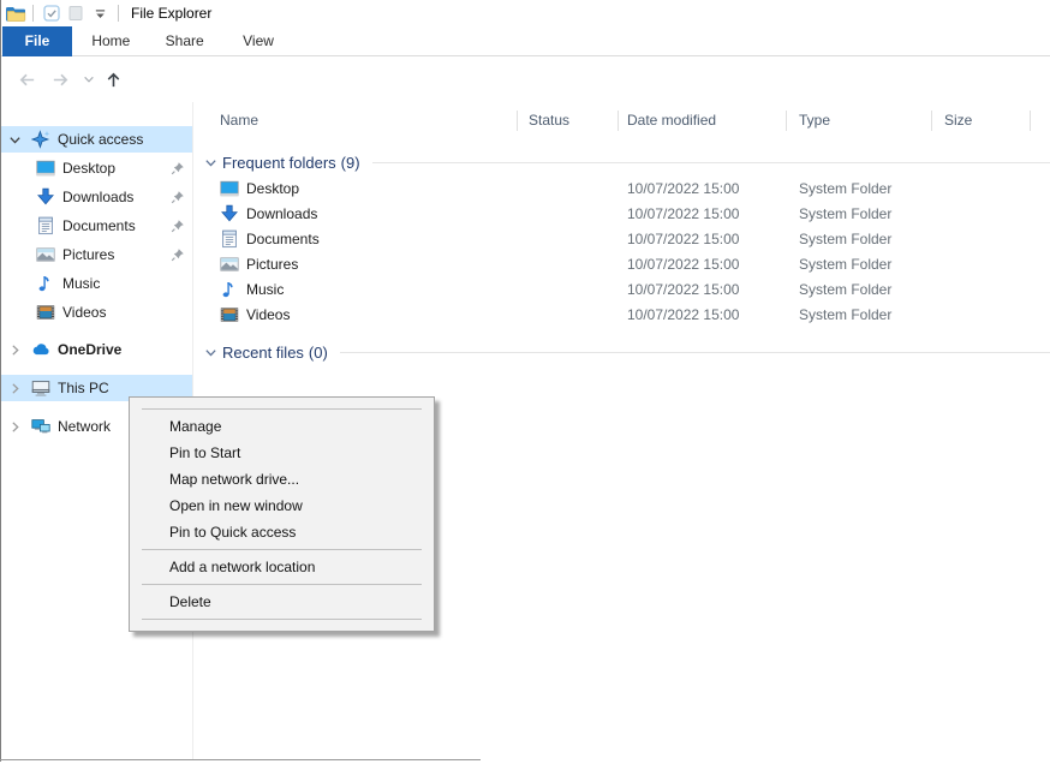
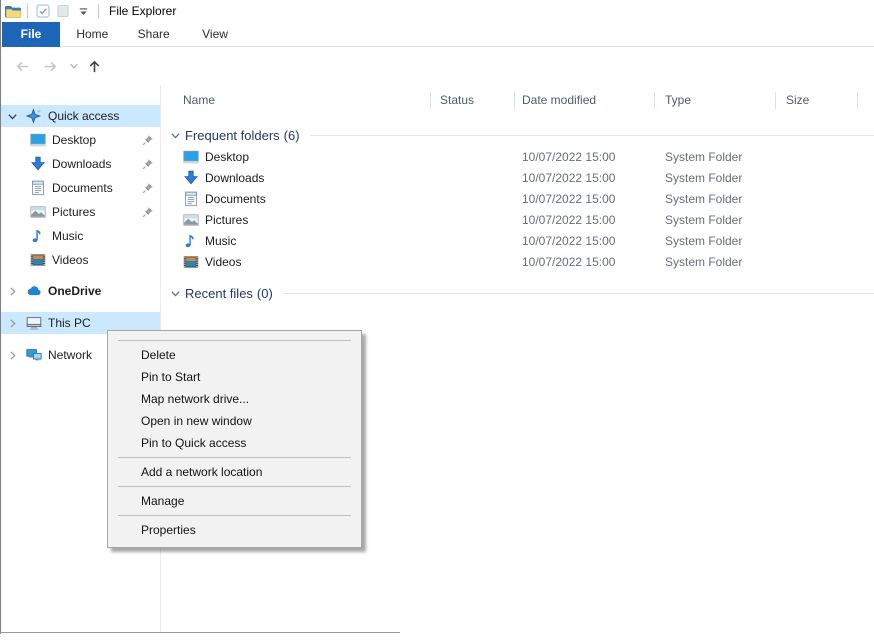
  File Explorer
  File Home Share View
  Quick access
  Desktop
  Downloads
  Documents
  Pictures
  Music
  Videos
  OneDrive
  This PC
  Network
  Name
  Status
  Date modified
  Type
  Size
  Frequent folders
- (9)
+ (6)
  Desktop
  10/07/2022 15:00
  System Folder
  Downloads
  10/07/2022 15:00
  System Folder
  Documents
  10/07/2022 15:00
  System Folder
  Pictures
  10/07/2022 15:00
  System Folder
  Music
  10/07/2022 15:00
  System Folder
  Videos
  10/07/2022 15:00
  System Folder
  Recent files
  (0)
- Manage
+ Delete
  Pin to Start
  Map network drive...
  Open in new window
  Pin to Quick access
  Add a network location
- Delete
+ Manage
+ Properties
